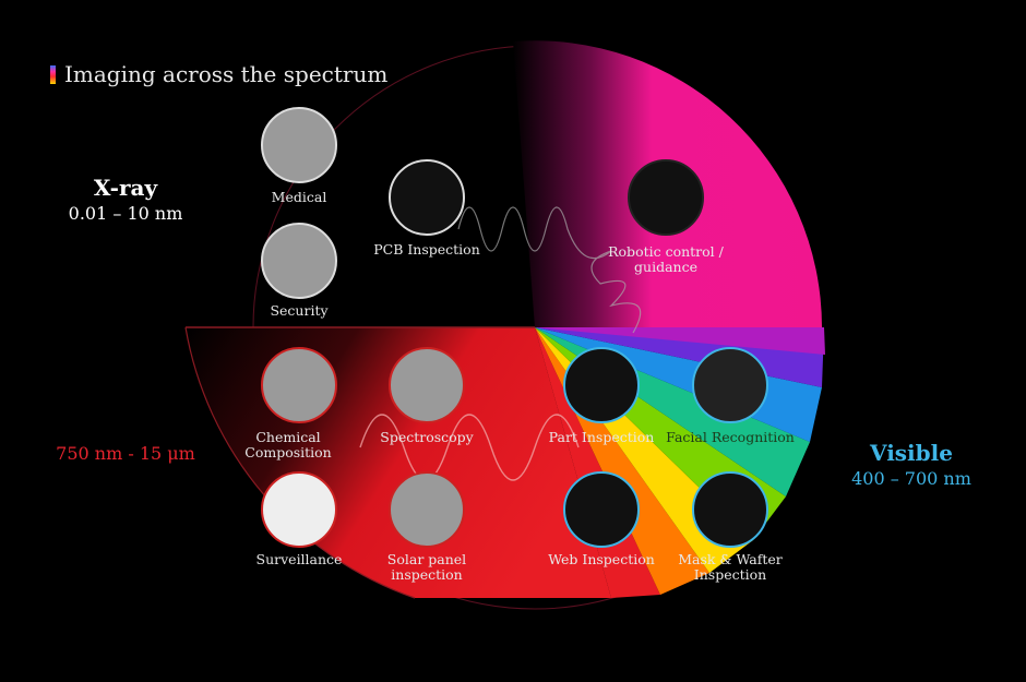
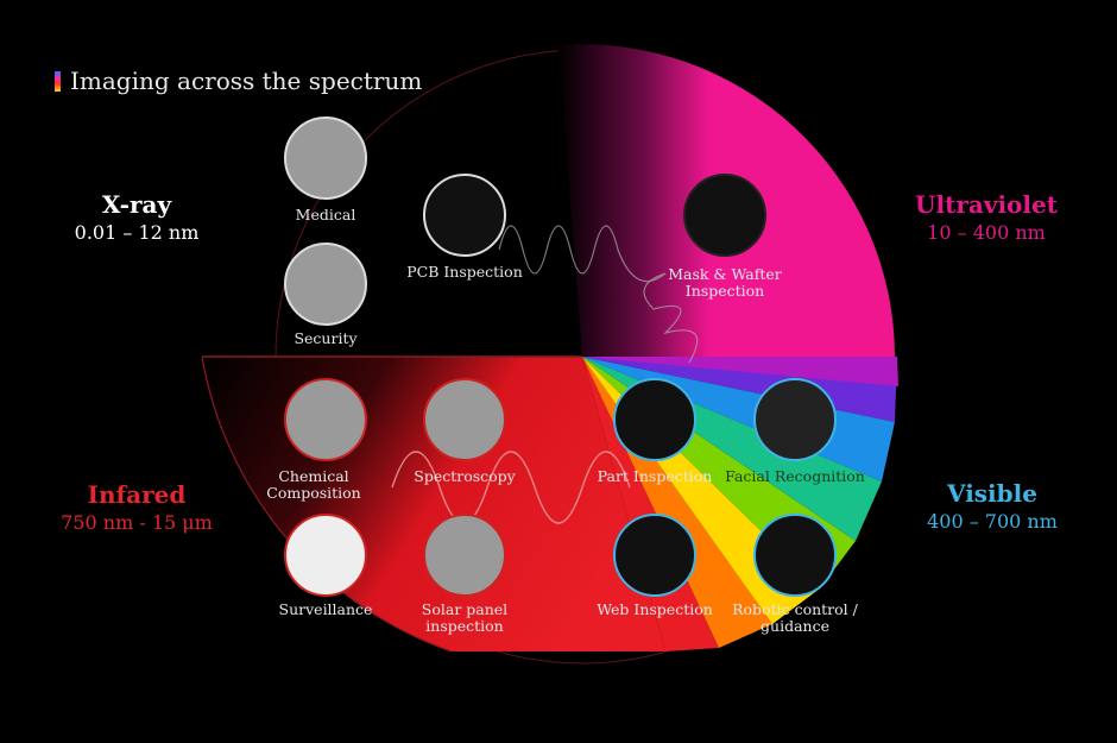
  Imaging across the spectrum
  X-ray
- 0.01 – 10 nm
+ 0.01 – 12 nm
+ Ultraviolet
+ 10 – 400 nm
+ Infared
  750 nm - 15 μm
  Visible
  400 – 700 nm
  Medical
  Security
  PCB Inspection
- Robotic control / guidance
+ Mask & Wafter Inspection
  Chemical Composition
  Spectroscopy
  Surveillance
  Solar panel inspection
  Part Inspection
  Facial Recognition
  Web Inspection
- Mask & Wafter Inspection
+ Robotic control / guidance
